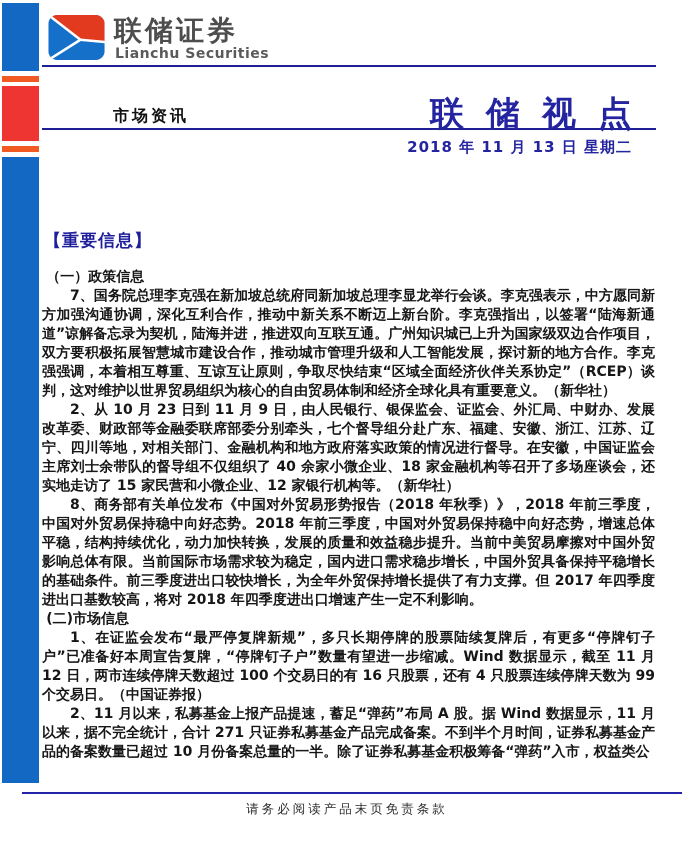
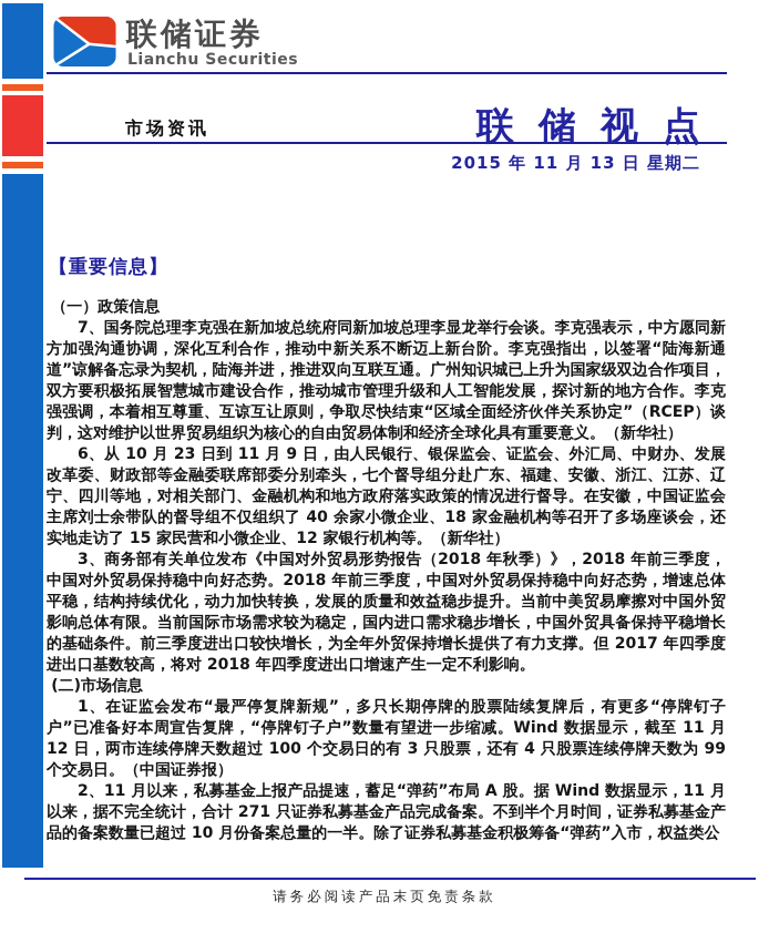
  联储证券
  Lianchu Securities
  市场资讯
  联储视点
- 2018 年 11 月 13 日 星期二
+ 2015 年 11 月 13 日 星期二
  【重要信息】
  （一）政策信息
  7、国务院总理李克强在新加坡总统府同新加坡总理李显龙举行会谈。李克强表示，中方愿同新方加强沟通协调，深化互利合作，推动中新关系不断迈上新台阶。李克强指出，以签署“陆海新通道”谅解备忘录为契机，陆海并进，推进双向互联互通。广州知识城已上升为国家级双边合作项目，双方要积极拓展智慧城市建设合作，推动城市管理升级和人工智能发展，探讨新的地方合作。李克强强调，本着相互尊重、互谅互让原则，争取尽快结束“区域全面经济伙伴关系协定”（RCEP）谈判，这对维护以世界贸易组织为核心的自由贸易体制和经济全球化具有重要意义。（新华社）
- 2、从 10 月 23 日到 11 月 9 日，由人民银行、银保监会、证监会、外汇局、中财办、发展改革委、财政部等金融委联席部委分别牵头，七个督导组分赴广东、福建、安徽、浙江、江苏、辽宁、四川等地，对相关部门、金融机构和地方政府落实政策的情况进行督导。在安徽，中国证监会主席刘士余带队的督导组不仅组织了 40 余家小微企业、18 家金融机构等召开了多场座谈会，还实地走访了 15 家民营和小微企业、12 家银行机构等。（新华社）
+ 6、从 10 月 23 日到 11 月 9 日，由人民银行、银保监会、证监会、外汇局、中财办、发展改革委、财政部等金融委联席部委分别牵头，七个督导组分赴广东、福建、安徽、浙江、江苏、辽宁、四川等地，对相关部门、金融机构和地方政府落实政策的情况进行督导。在安徽，中国证监会主席刘士余带队的督导组不仅组织了 40 余家小微企业、18 家金融机构等召开了多场座谈会，还实地走访了 15 家民营和小微企业、12 家银行机构等。（新华社）
- 8、商务部有关单位发布《中国对外贸易形势报告（2018 年秋季）》，2018 年前三季度，中国对外贸易保持稳中向好态势。2018 年前三季度，中国对外贸易保持稳中向好态势，增速总体平稳，结构持续优化，动力加快转换，发展的质量和效益稳步提升。当前中美贸易摩擦对中国外贸影响总体有限。当前国际市场需求较为稳定，国内进口需求稳步增长，中国外贸具备保持平稳增长的基础条件。前三季度进出口较快增长，为全年外贸保持增长提供了有力支撑。但 2017 年四季度进出口基数较高，将对 2018 年四季度进出口增速产生一定不利影响。
+ 3、商务部有关单位发布《中国对外贸易形势报告（2018 年秋季）》，2018 年前三季度，中国对外贸易保持稳中向好态势。2018 年前三季度，中国对外贸易保持稳中向好态势，增速总体平稳，结构持续优化，动力加快转换，发展的质量和效益稳步提升。当前中美贸易摩擦对中国外贸影响总体有限。当前国际市场需求较为稳定，国内进口需求稳步增长，中国外贸具备保持平稳增长的基础条件。前三季度进出口较快增长，为全年外贸保持增长提供了有力支撑。但 2017 年四季度进出口基数较高，将对 2018 年四季度进出口增速产生一定不利影响。
  (二)市场信息
- 1、在证监会发布“最严停复牌新规”，多只长期停牌的股票陆续复牌后，有更多“停牌钉子户”已准备好本周宣告复牌，“停牌钉子户”数量有望进一步缩减。Wind 数据显示，截至 11 月 12 日，两市连续停牌天数超过 100 个交易日的有 16 只股票，还有 4 只股票连续停牌天数为 99 个交易日。（中国证券报）
+ 1、在证监会发布“最严停复牌新规”，多只长期停牌的股票陆续复牌后，有更多“停牌钉子户”已准备好本周宣告复牌，“停牌钉子户”数量有望进一步缩减。Wind 数据显示，截至 11 月 12 日，两市连续停牌天数超过 100 个交易日的有 3 只股票，还有 4 只股票连续停牌天数为 99 个交易日。（中国证券报）
  2、11 月以来，私募基金上报产品提速，蓄足“弹药”布局 A 股。据 Wind 数据显示，11 月以来，据不完全统计，合计 271 只证券私募基金产品完成备案。不到半个月时间，证券私募基金产品的备案数量已超过 10 月份备案总量的一半。除了证券私募基金积极筹备“弹药”入市，权益类公
  请务必阅读产品末页免责条款
